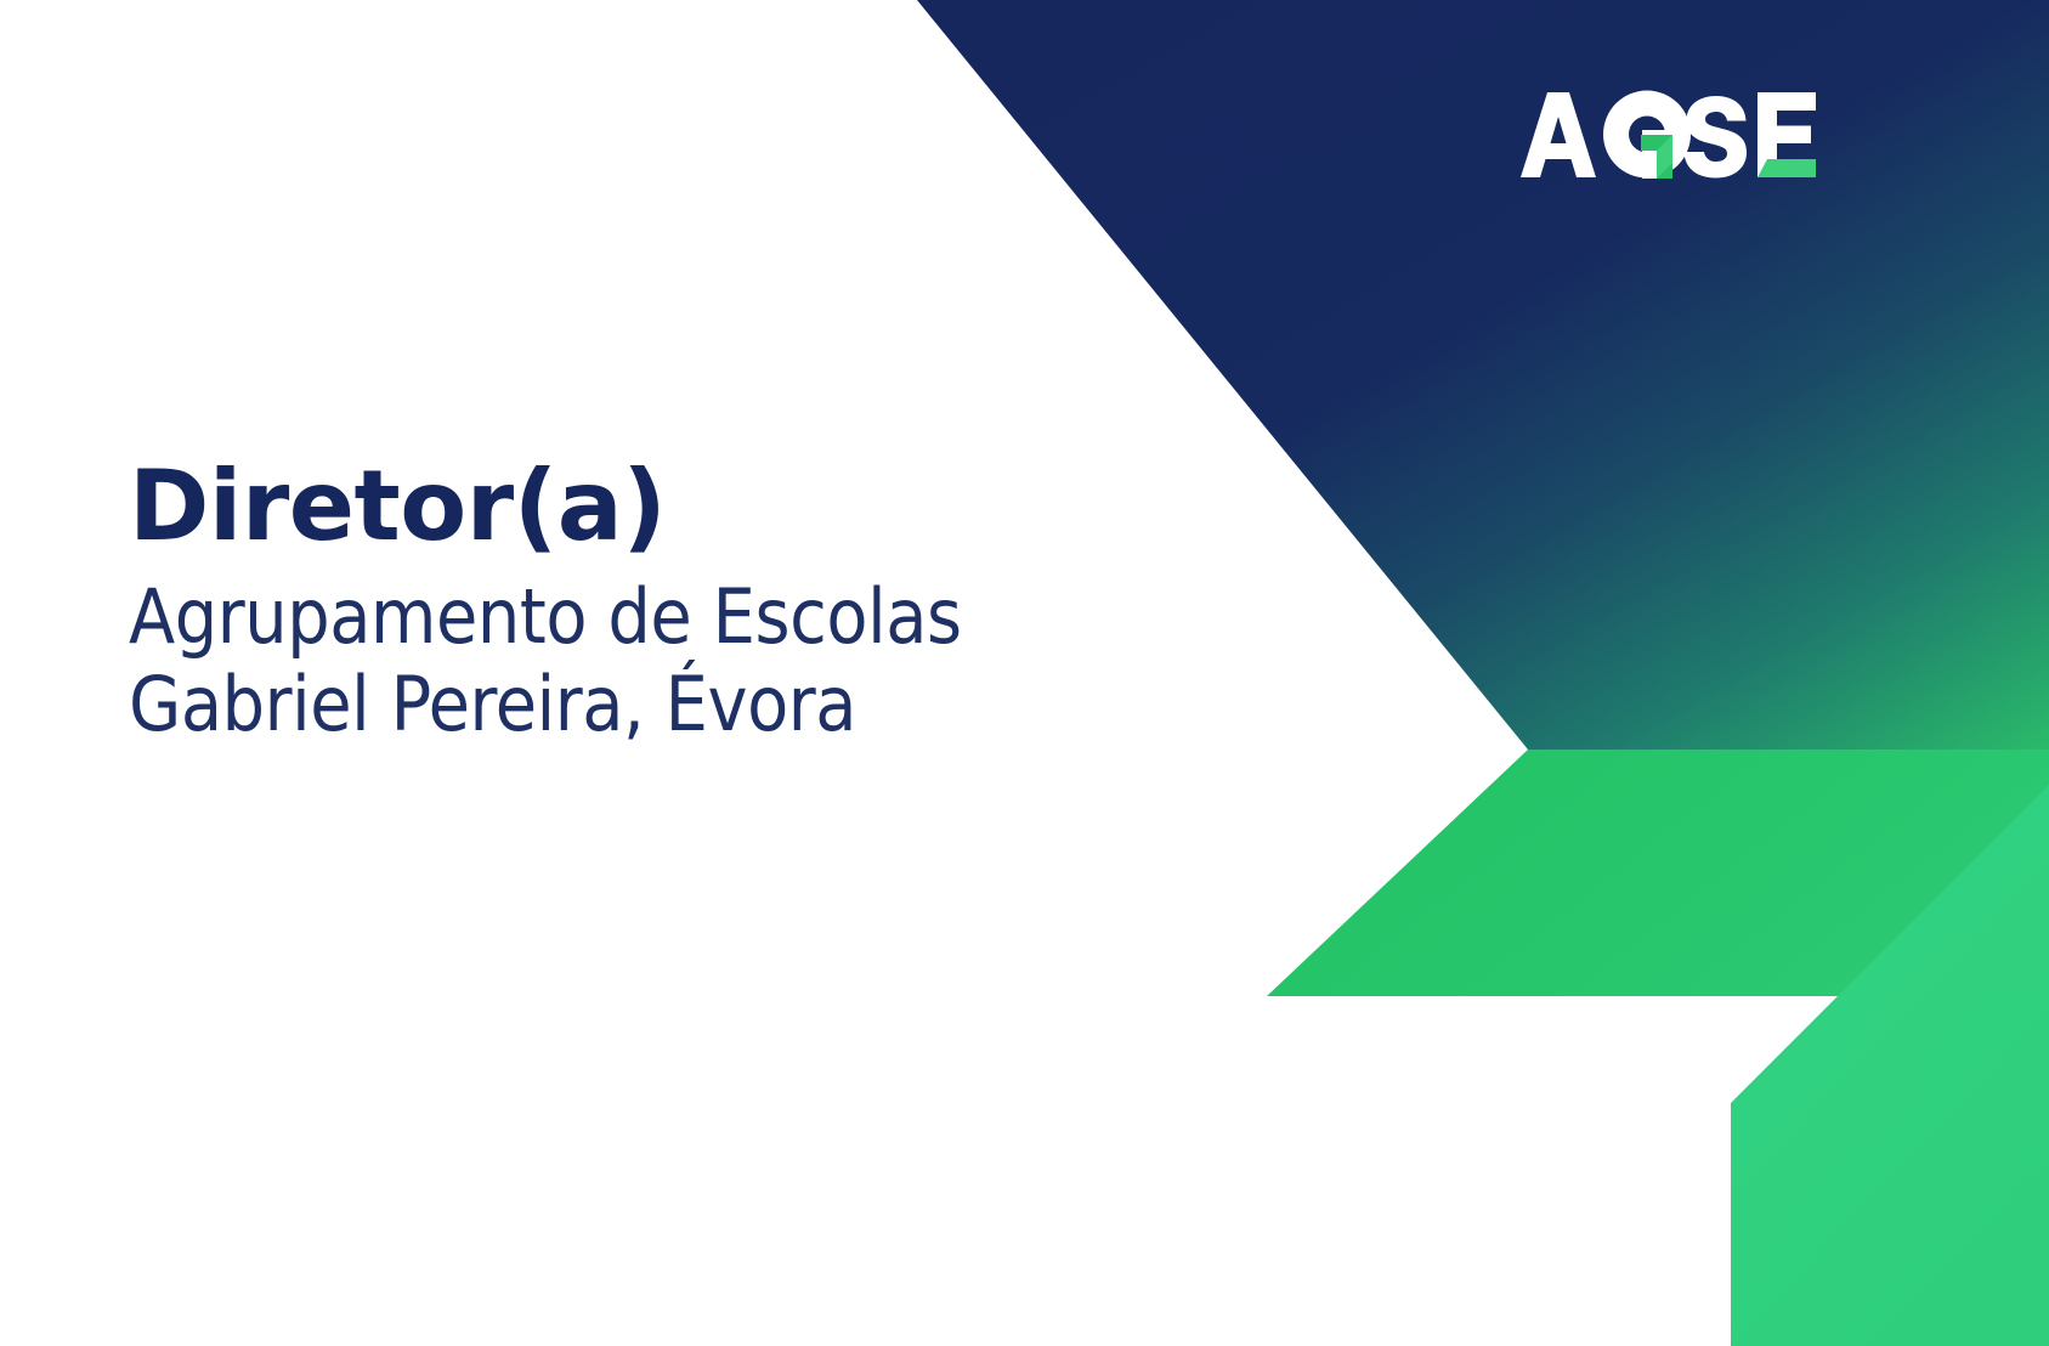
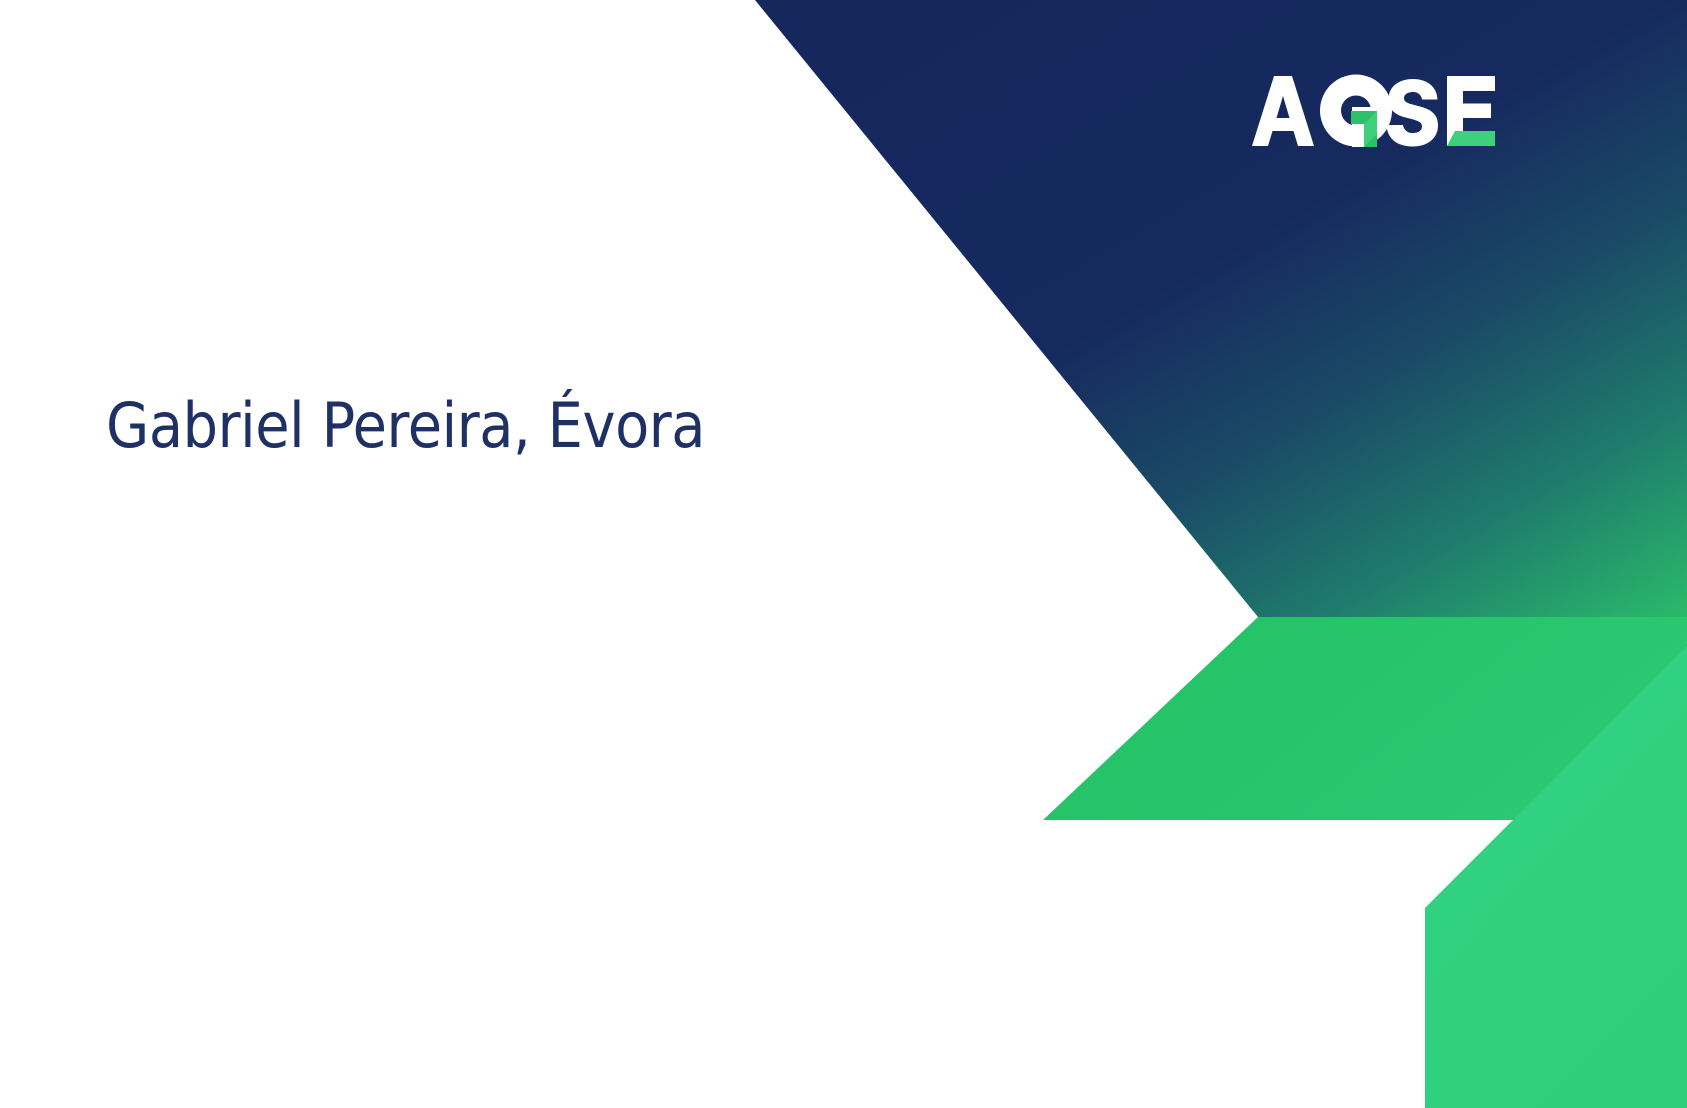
- Diretor(a)
- Agrupamento de Escolas
  Gabriel Pereira, Évora
